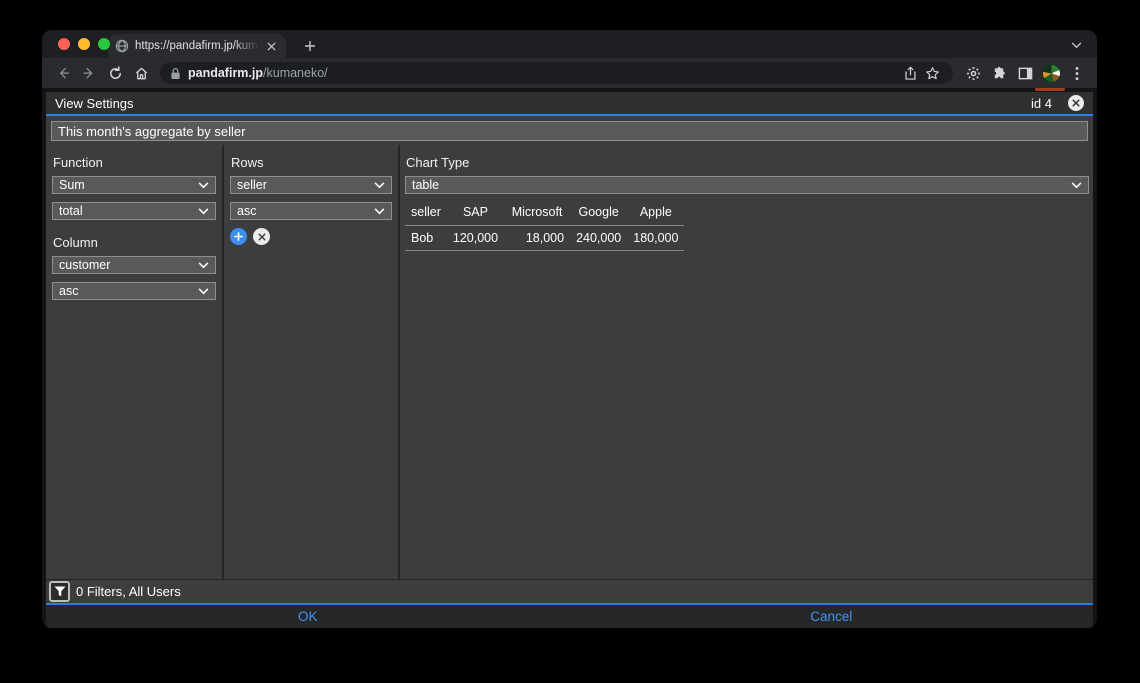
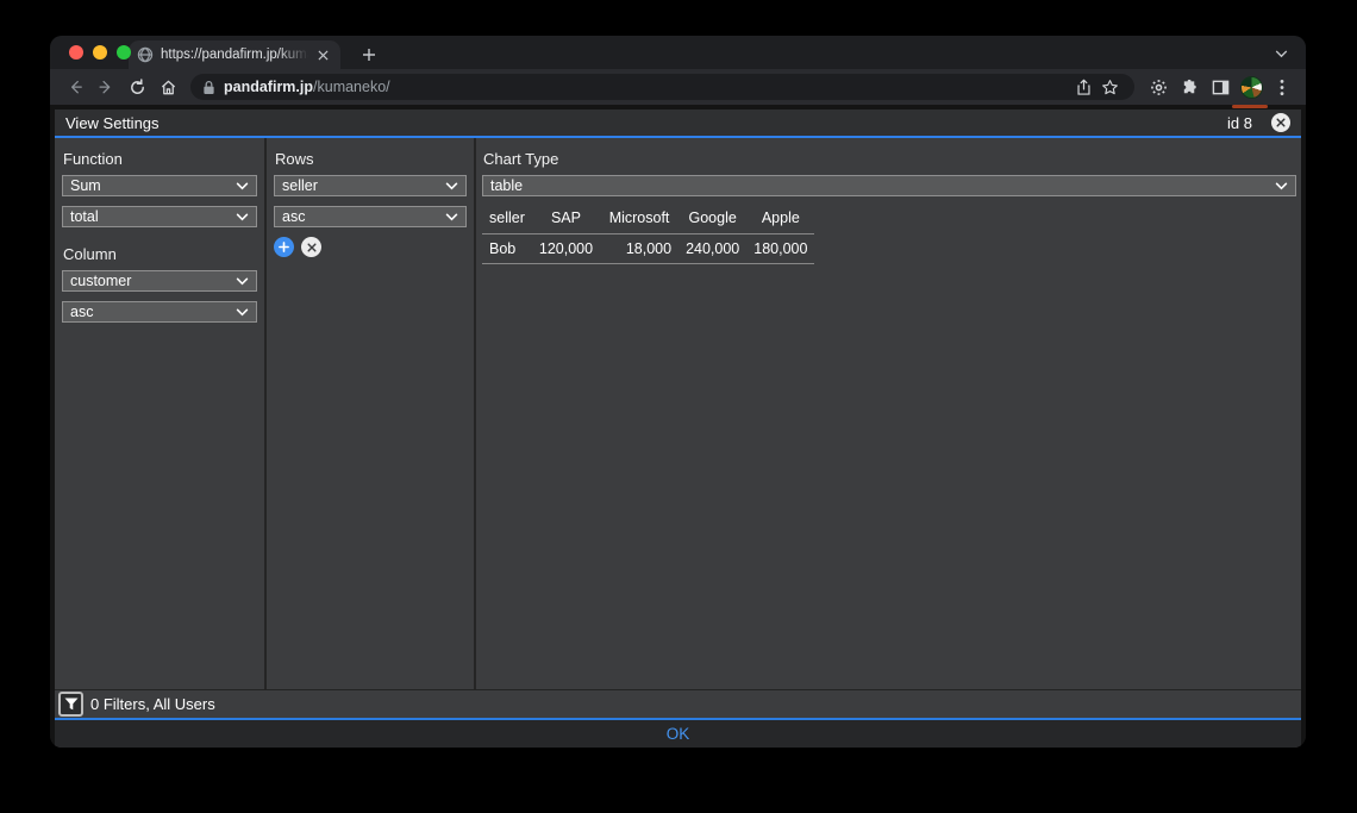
  https://pandafirm.jp/kum
  pandafirm.jp/kumaneko/
  View Settings
- id 4
+ id 8
- This month's aggregate by seller
  Function
  Sum
  total
  Column
  customer
  asc
  Rows
  seller
  asc
  Chart Type
  table
  seller	SAP	Microsoft	Google	Apple
  Bob	120,000	18,000	240,000	180,000
  0 Filters, All Users
  OK
- Cancel
